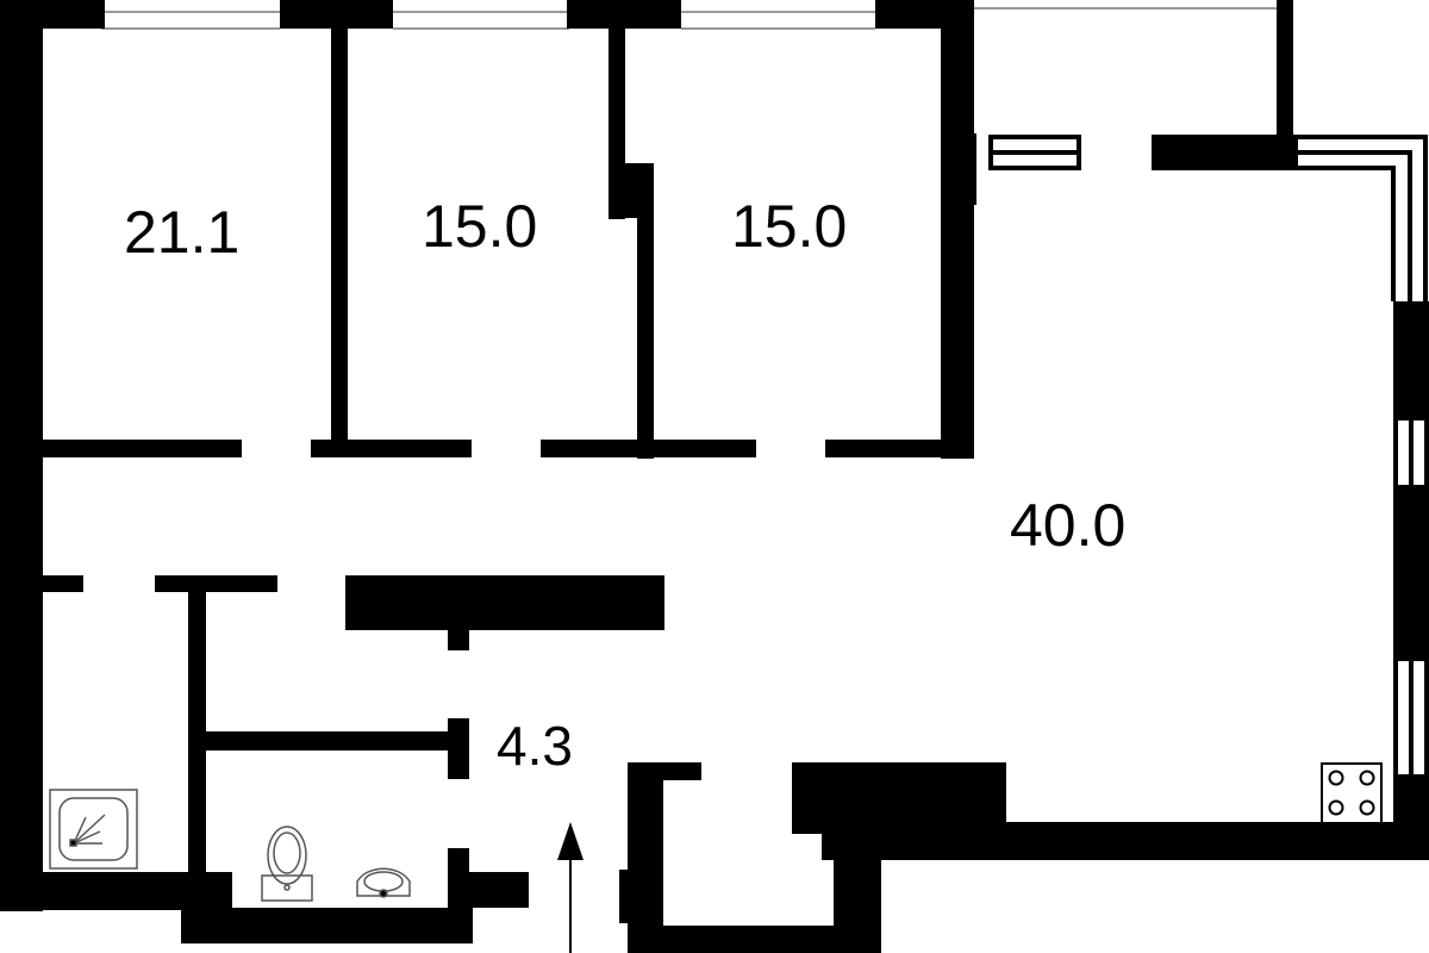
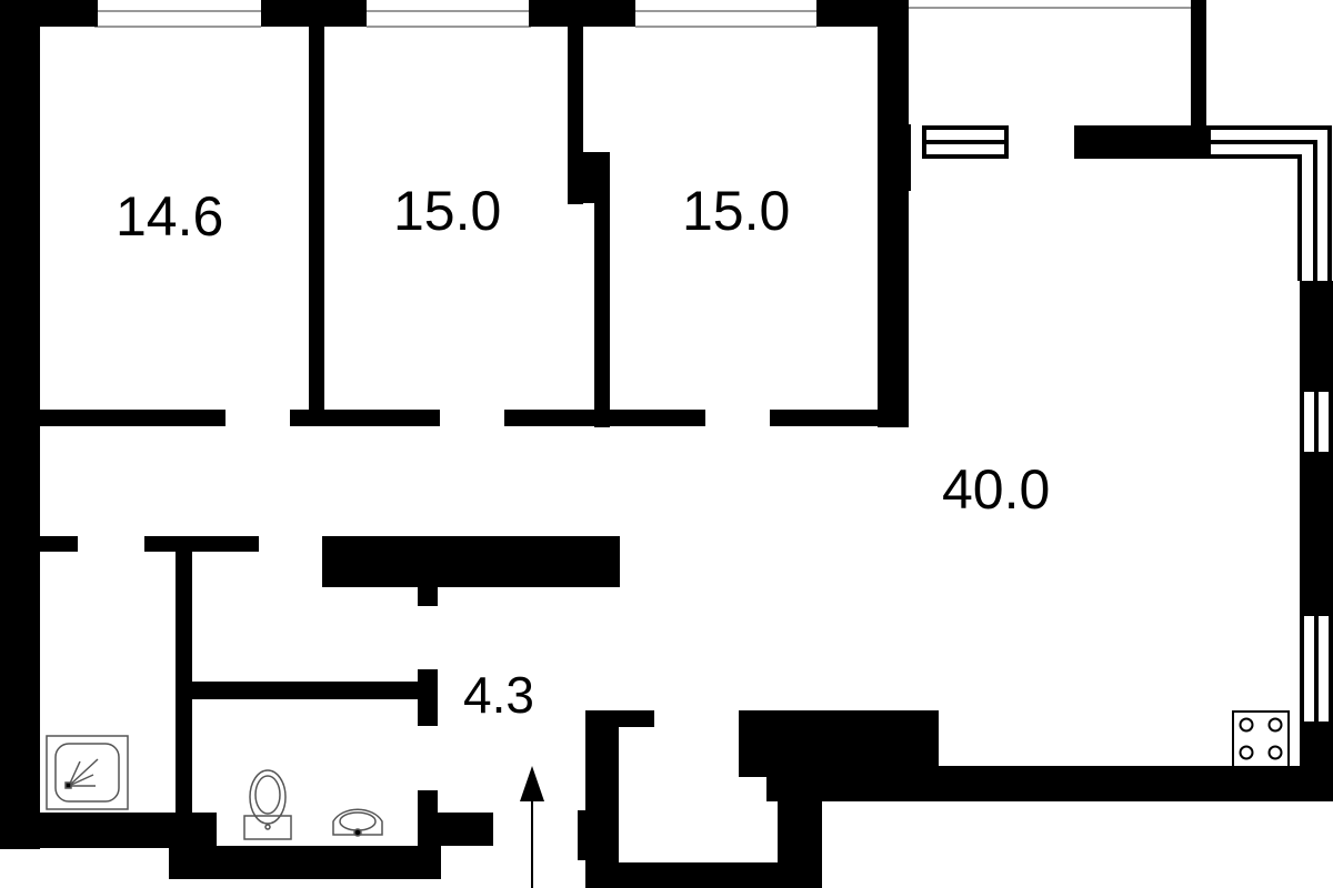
- 21.1
+ 14.6
  15.0
  15.0
  40.0
  4.3
